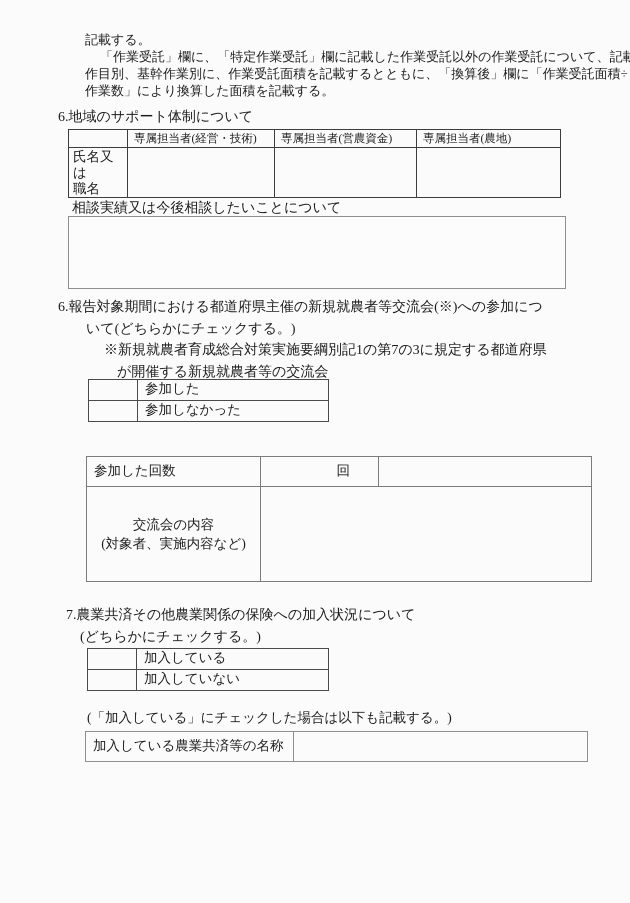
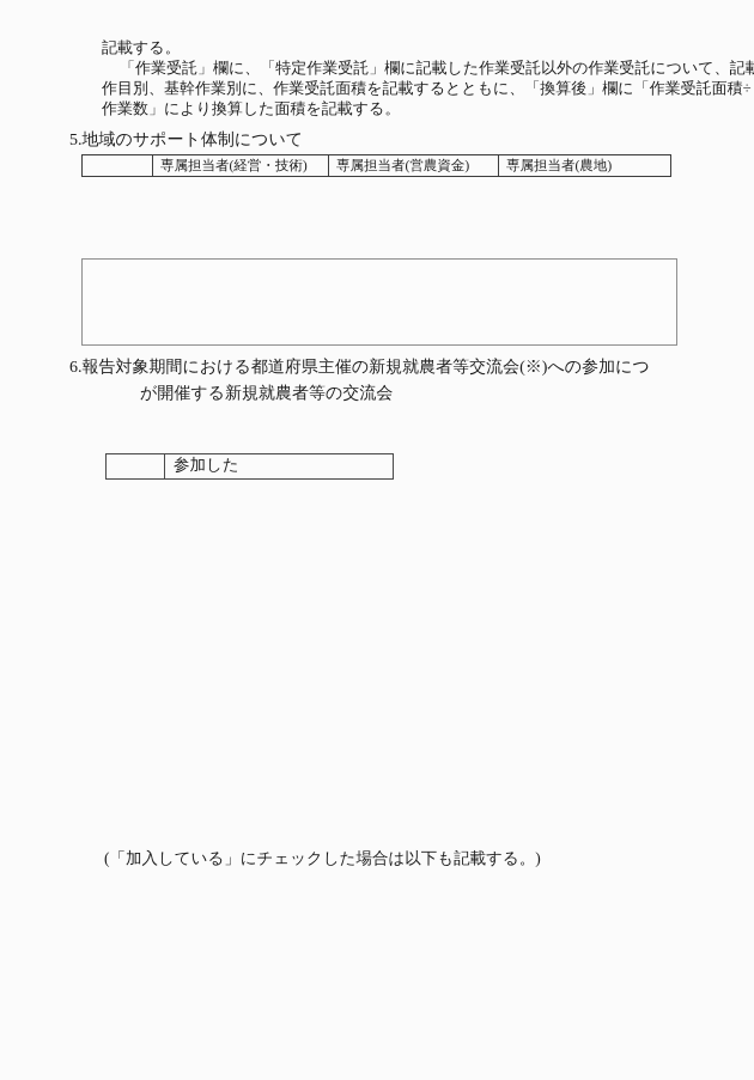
  記載する。
  「作業受託」欄に、「特定作業受託」欄に記載した作業受託以外の作業受託について、記載
  作目別、基幹作業別に、作業受託面積を記載するとともに、「換算後」欄に「作業受託面積÷
  作業数」により換算した面積を記載する。
- 6.地域のサポート体制について
+ 5.地域のサポート体制について
  	専属担当者(経営・技術)	専属担当者(営農資金)	専属担当者(農地)
- 氏名又は 職名
- 相談実績又は今後相談したいことについて
  6.報告対象期間における都道府県主催の新規就農者等交流会(※)への参加につ
- いて(どちらかにチェックする。)
- ※新規就農者育成総合対策実施要綱別記1の第7の3に規定する都道府県
  が開催する新規就農者等の交流会
  	参加した
- 	参加しなかった
- 参加した回数	回
- 交流会の内容 (対象者、実施内容など)
- 7.農業共済その他農業関係の保険への加入状況について
- (どちらかにチェックする。)
- 	加入している
- 	加入していない
  (「加入している」にチェックした場合は以下も記載する。)
- 加入している農業共済等の名称
